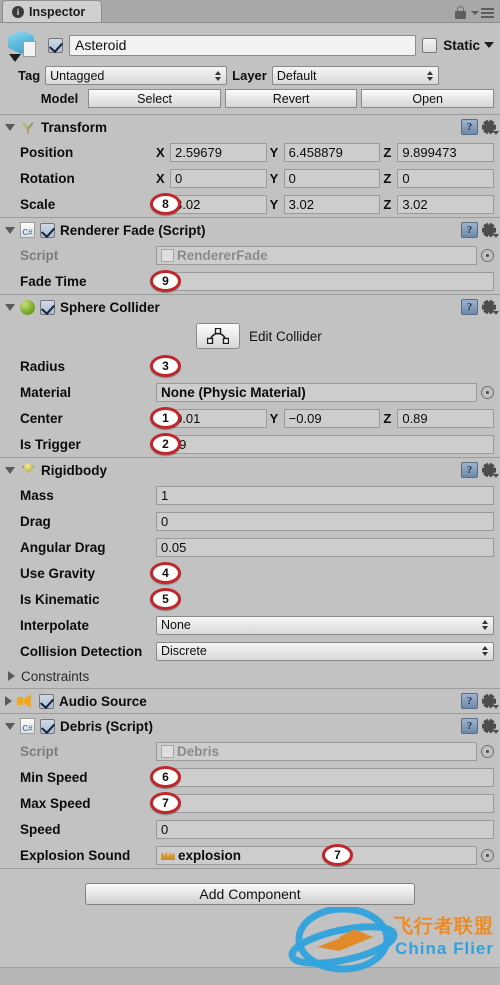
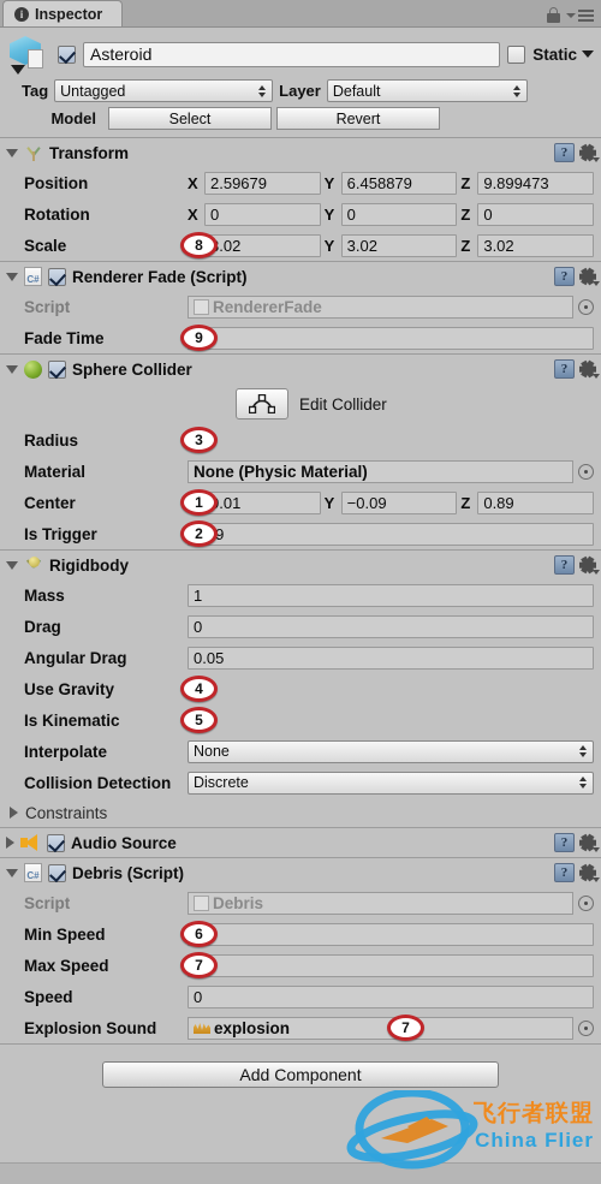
  i
  Inspector
  Asteroid
  Static
  Tag
  Untagged
  Layer
  Default
  Model
  Select
  Revert
- Open
  Transform
  ?
  Position
  X
  2.59679
  Y
  6.458879
  Z
  9.899473
  Rotation
  X
  0
  Y
  0
  Z
  0
  Scale
  .02
  Y
  3.02
  Z
  3.02
  C#
  Renderer Fade (Script)
  ?
  Script
  RendererFade
  Fade Time
  Sphere Collider
  ?
  Edit Collider
  Radius
  Material
  None (Physic Material)
  Center
  .01
  Y
  −0.09
  Z
  0.89
  Is Trigger
  Rigidbody
  ?
  Mass
  1
  Drag
  0
  Angular Drag
  0.05
  Use Gravity
  Is Kinematic
  Interpolate
  None
  Collision Detection
  Discrete
  Constraints
  Audio Source
  ?
  C#
  Debris (Script)
  ?
  Script
  Debris
  Min Speed
  Max Speed
  Speed
  0
  Explosion Sound
  explosion
  Add Component
  飞行者联盟
  China Flier
  8
  9
  3
  1
  2
  4
  5
  6
  7
  7
